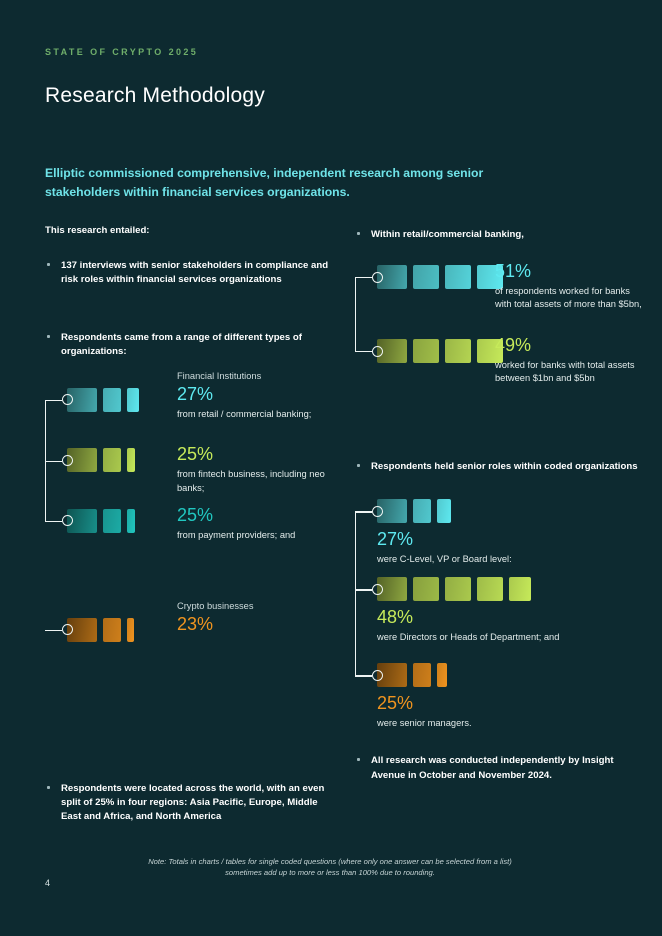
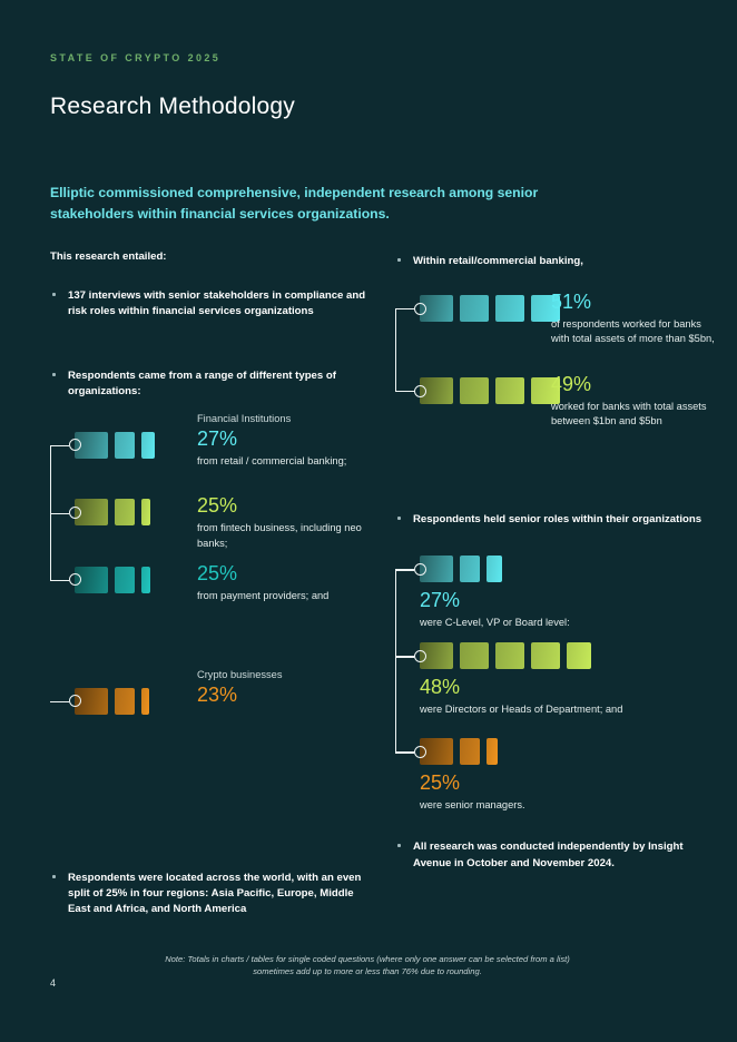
  STATE OF CRYPTO 2025
  Research Methodology
  Elliptic commissioned comprehensive, independent research among senior stakeholders within financial services organizations.
  This research entailed:
  137 interviews with senior stakeholders in compliance and risk roles within financial services organizations
  Respondents came from a range of different types of organizations:
  Financial Institutions
  27%
  from retail / commercial banking;
  25%
  from fintech business, including neo banks;
  25%
  from payment providers; and
  Crypto businesses
  23%
  Respondents were located across the world, with an even split of 25% in four regions: Asia Pacific, Europe, Middle East and Africa, and North America
  Within retail/commercial banking,
  51%
  of respondents worked for banks with total assets of more than $5bn,
  49%
  worked for banks with total assets between $1bn and $5bn
- Respondents held senior roles within coded organizations
+ Respondents held senior roles within their organizations
  27%
  were C-Level, VP or Board level:
  48%
  were Directors or Heads of Department; and
  25%
  were senior managers.
  All research was conducted independently by Insight Avenue in October and November 2024.
  Note: Totals in charts / tables for single coded questions (where only one answer can be selected from a list)
- sometimes add up to more or less than 100% due to rounding.
+ sometimes add up to more or less than 76% due to rounding.
  4
